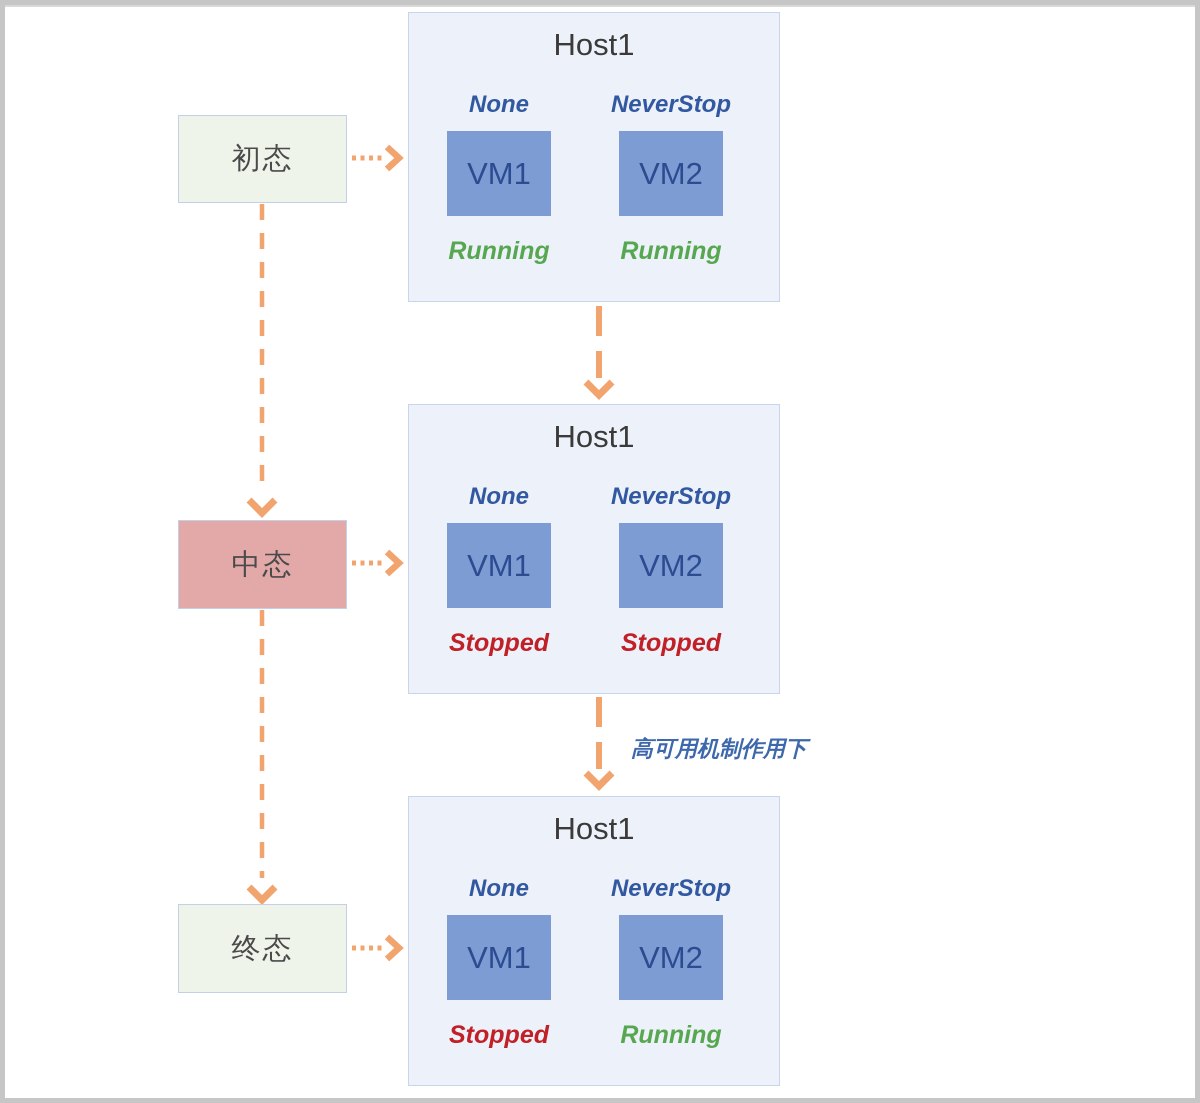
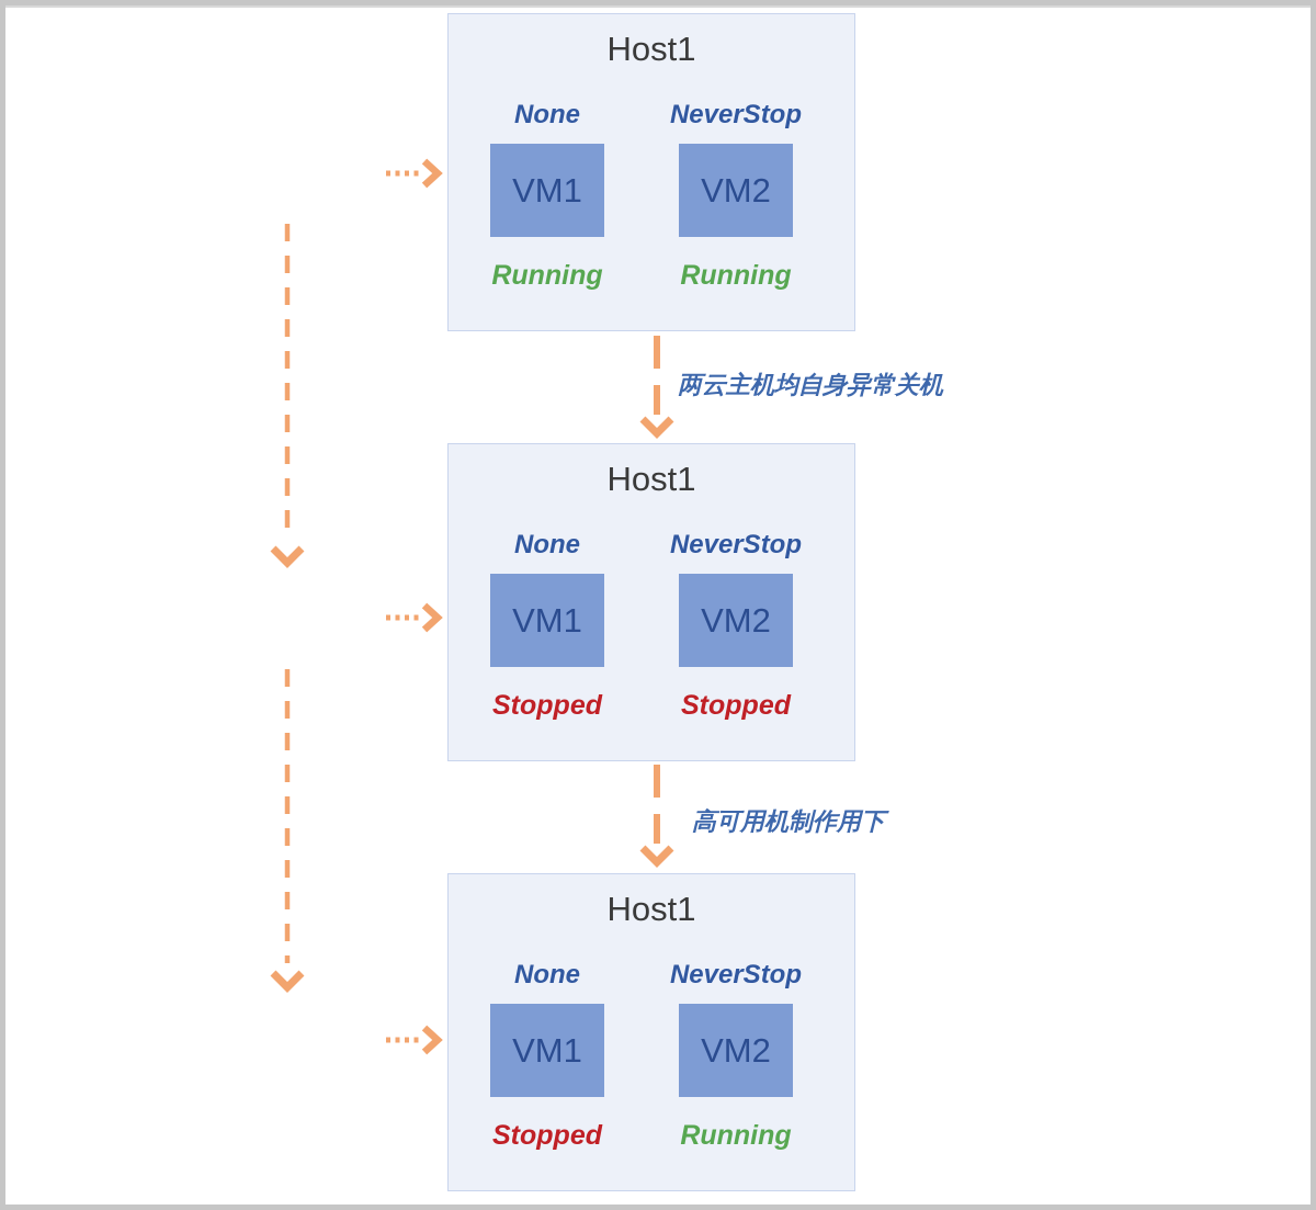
- 初态
- 中态
- 终态
  Host1
  None
  VM1
  Running
  NeverStop
  VM2
  Running
  Host1
  None
  VM1
  Stopped
  NeverStop
  VM2
  Stopped
  Host1
  None
  VM1
  Stopped
  NeverStop
  VM2
  Running
+ 两云主机均自身异常关机
  高可用机制作用下
